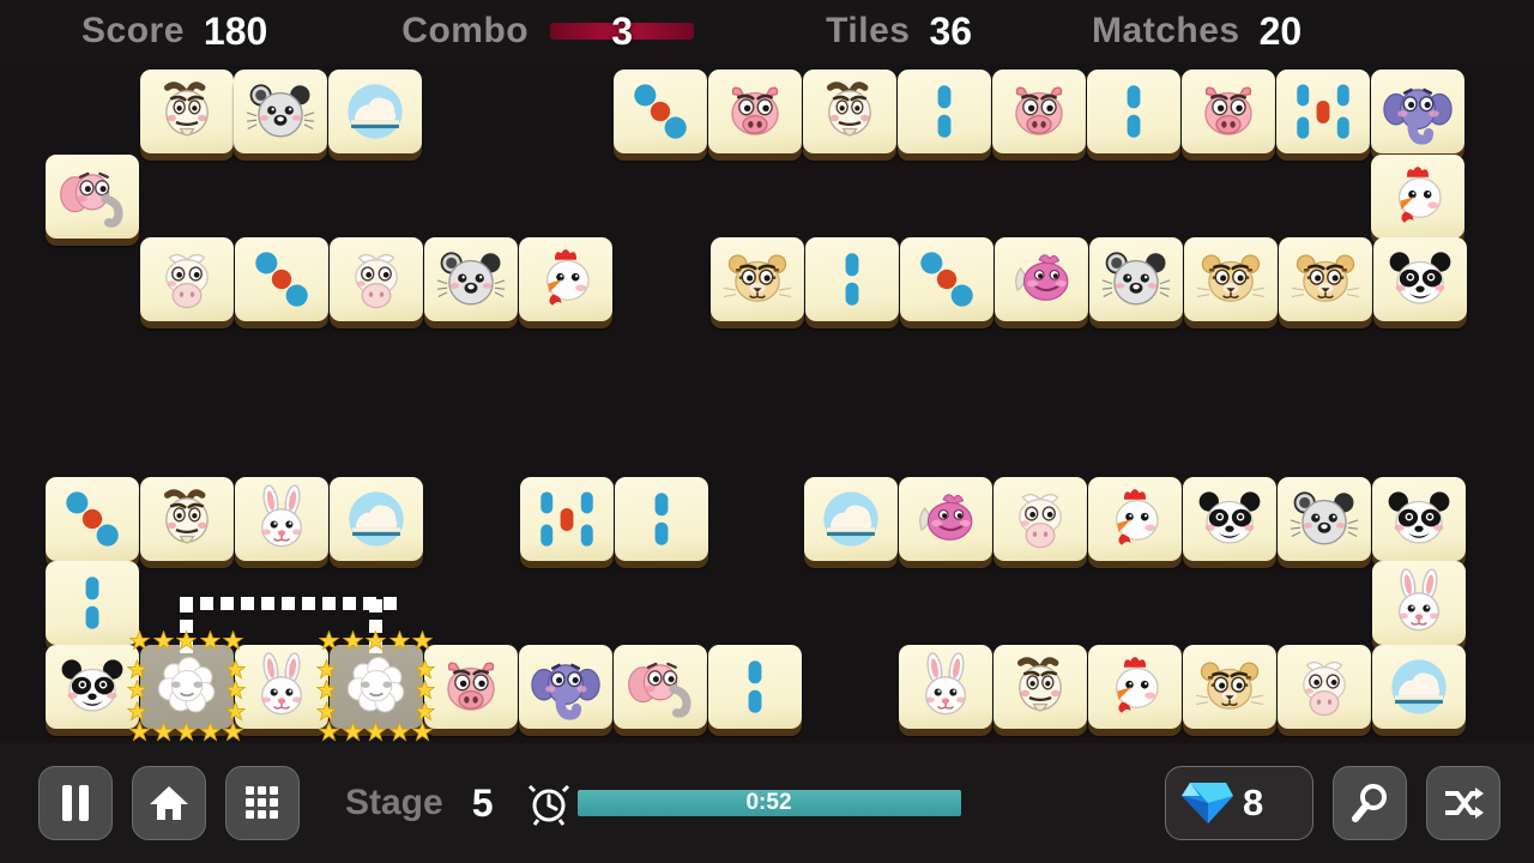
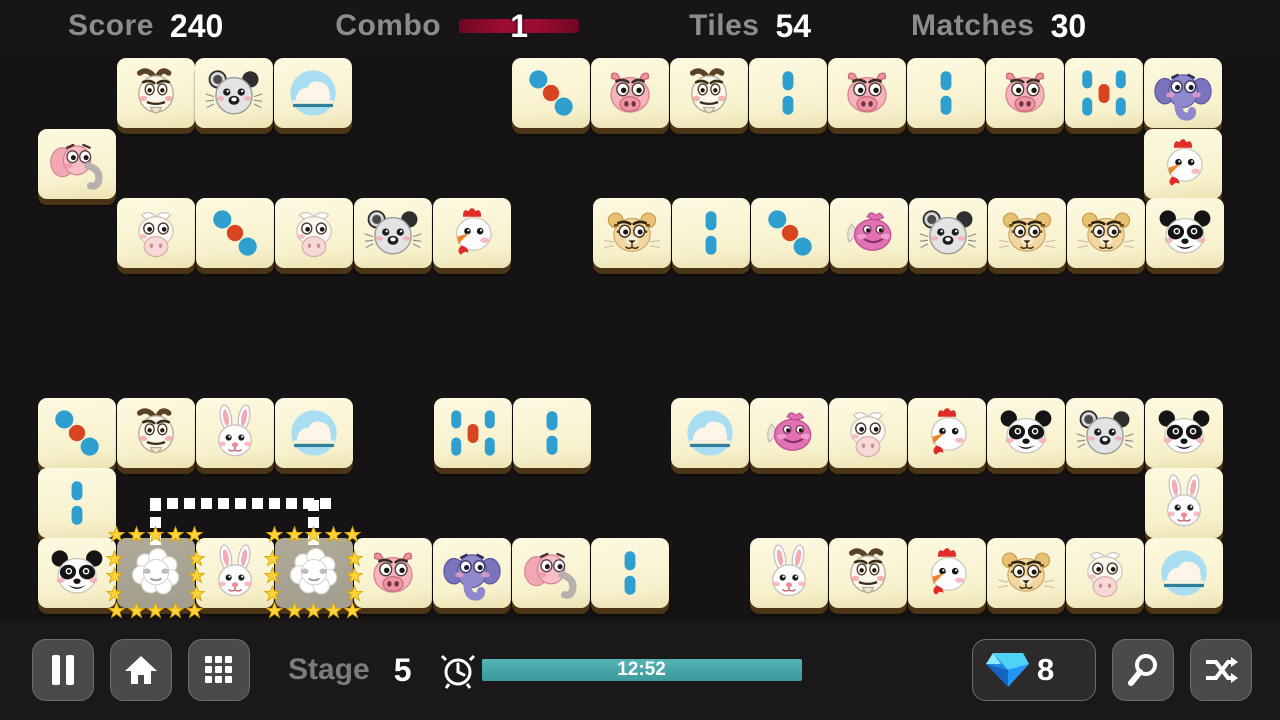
  Score
- 180
+ 240
  Combo
- 3
+ 1
  Tiles
- 36
+ 54
  Matches
- 20
+ 30
  Stage
  5
- 0:52
+ 12:52
  8
